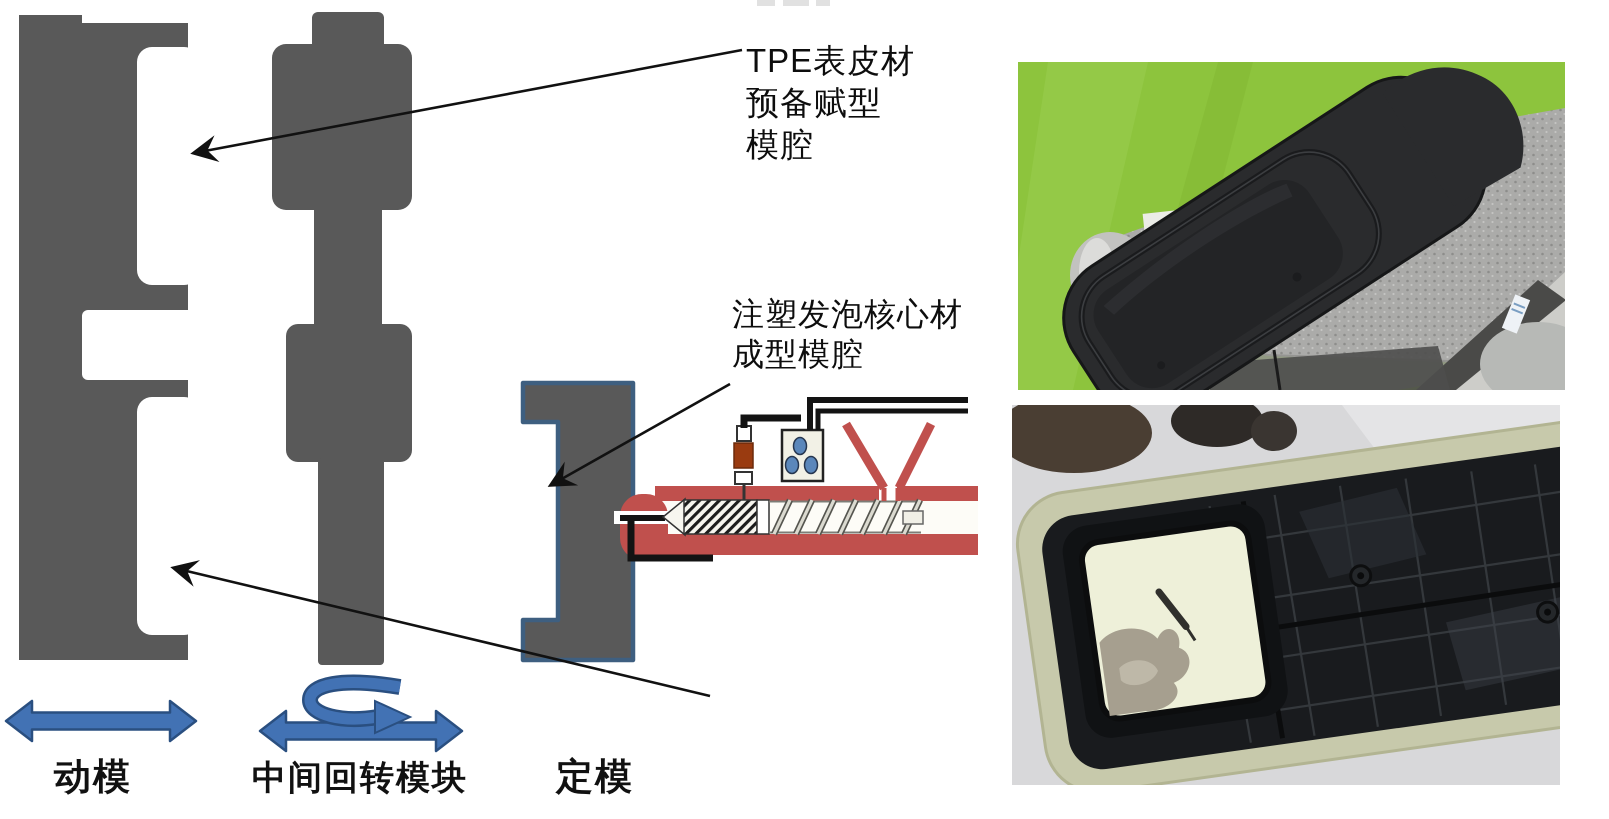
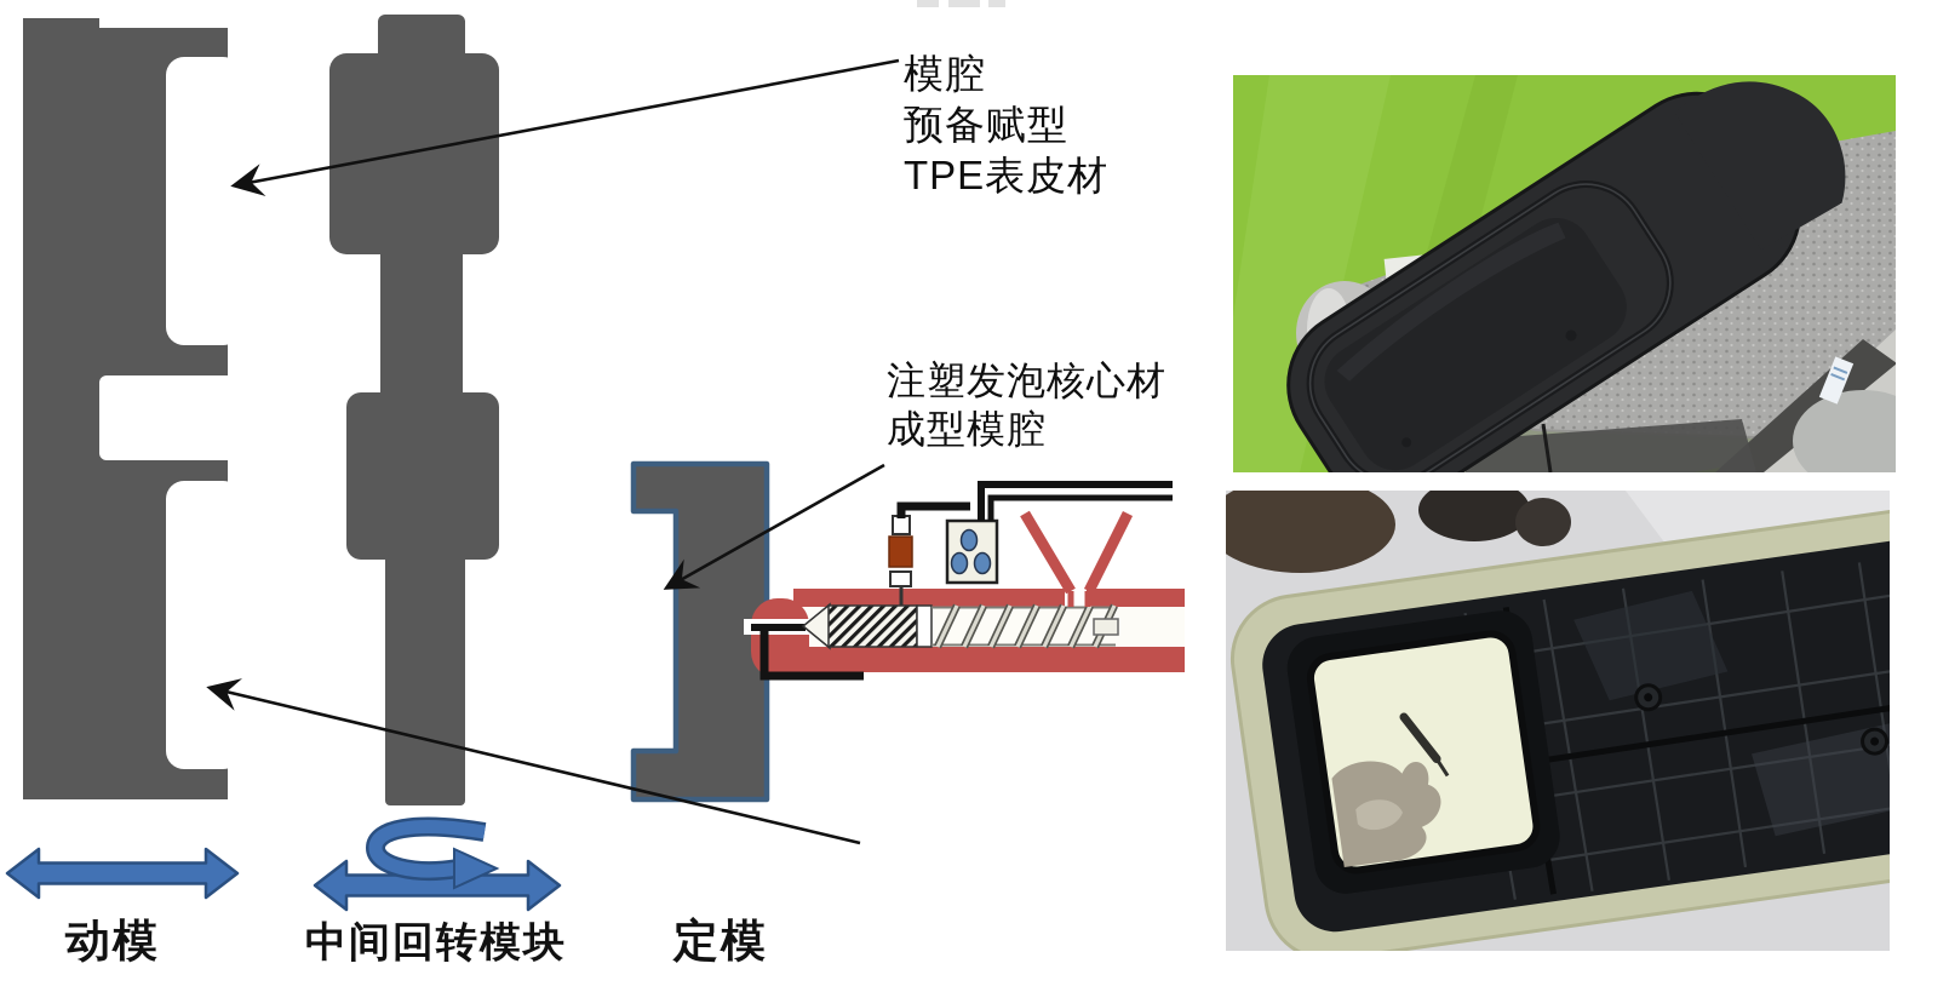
- TPE表皮材
+ 模腔
  预备赋型
- 模腔
+ TPE表皮材
  注塑发泡核心材
  成型模腔
  动模
  中间回转模块
  定模
